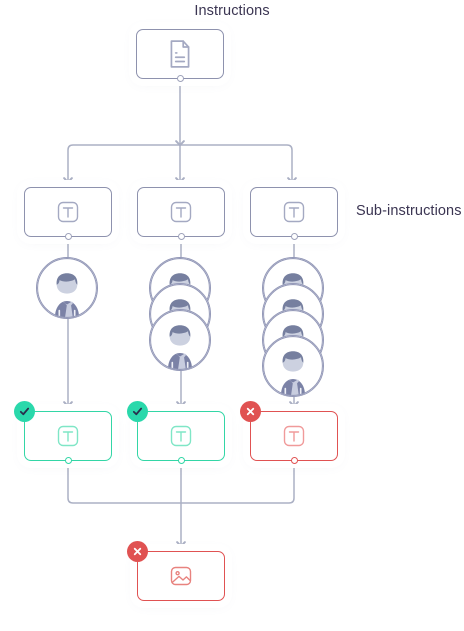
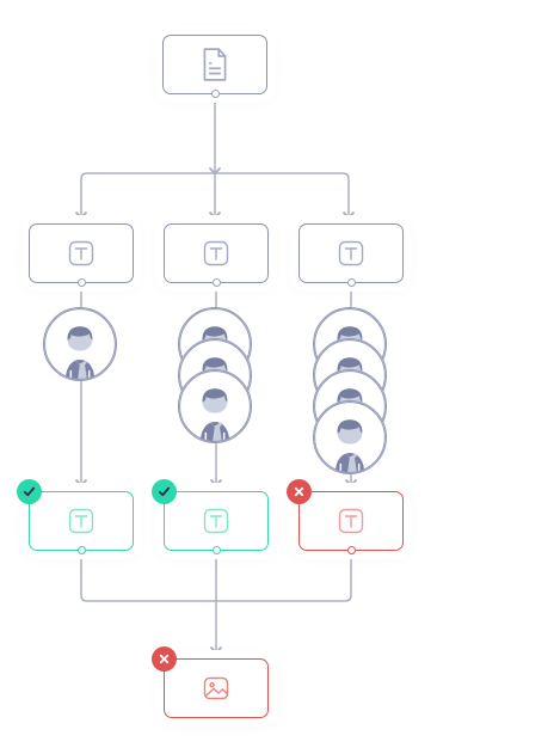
- Instructions
- Sub-instructions
